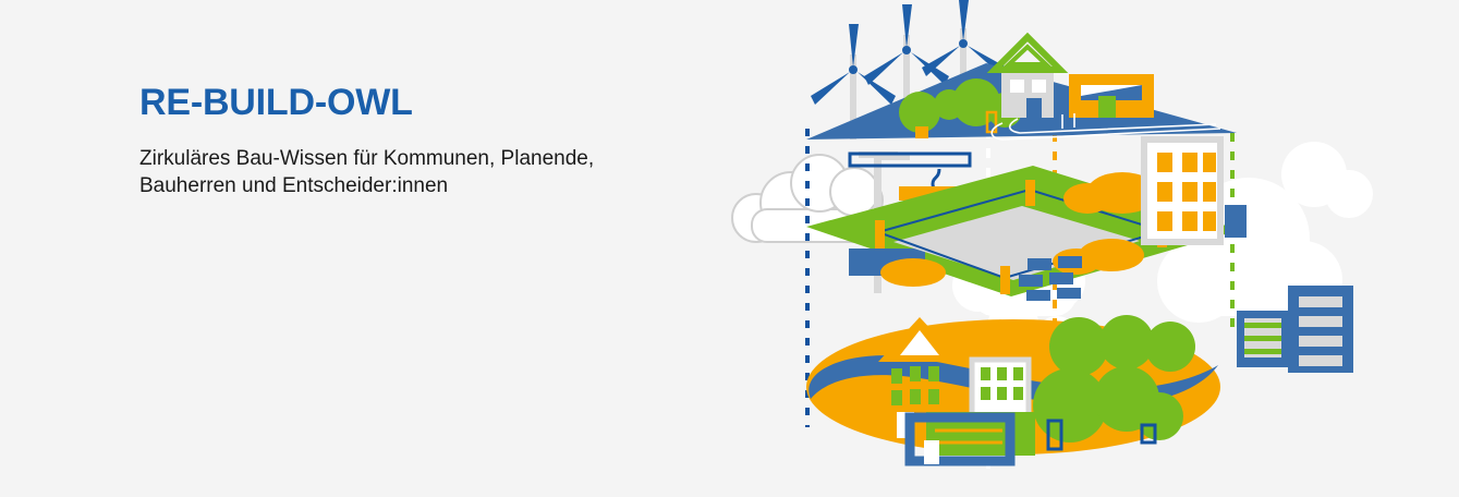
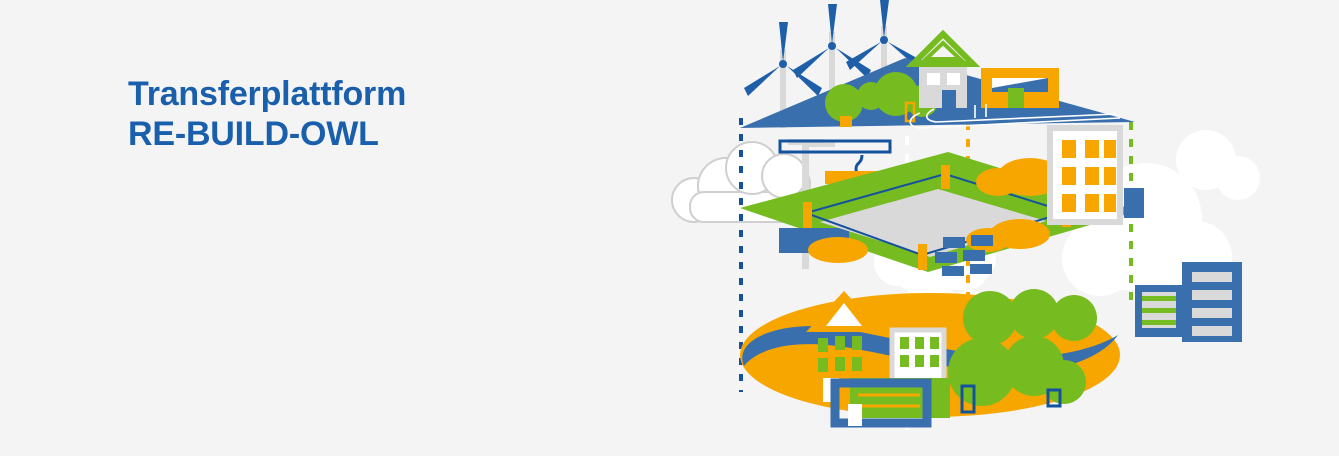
+ Transferplattform
  RE-BUILD-OWL
- Zirkuläres Bau-Wissen für Kommunen, Planende, Bauherren und Entscheider:innen
